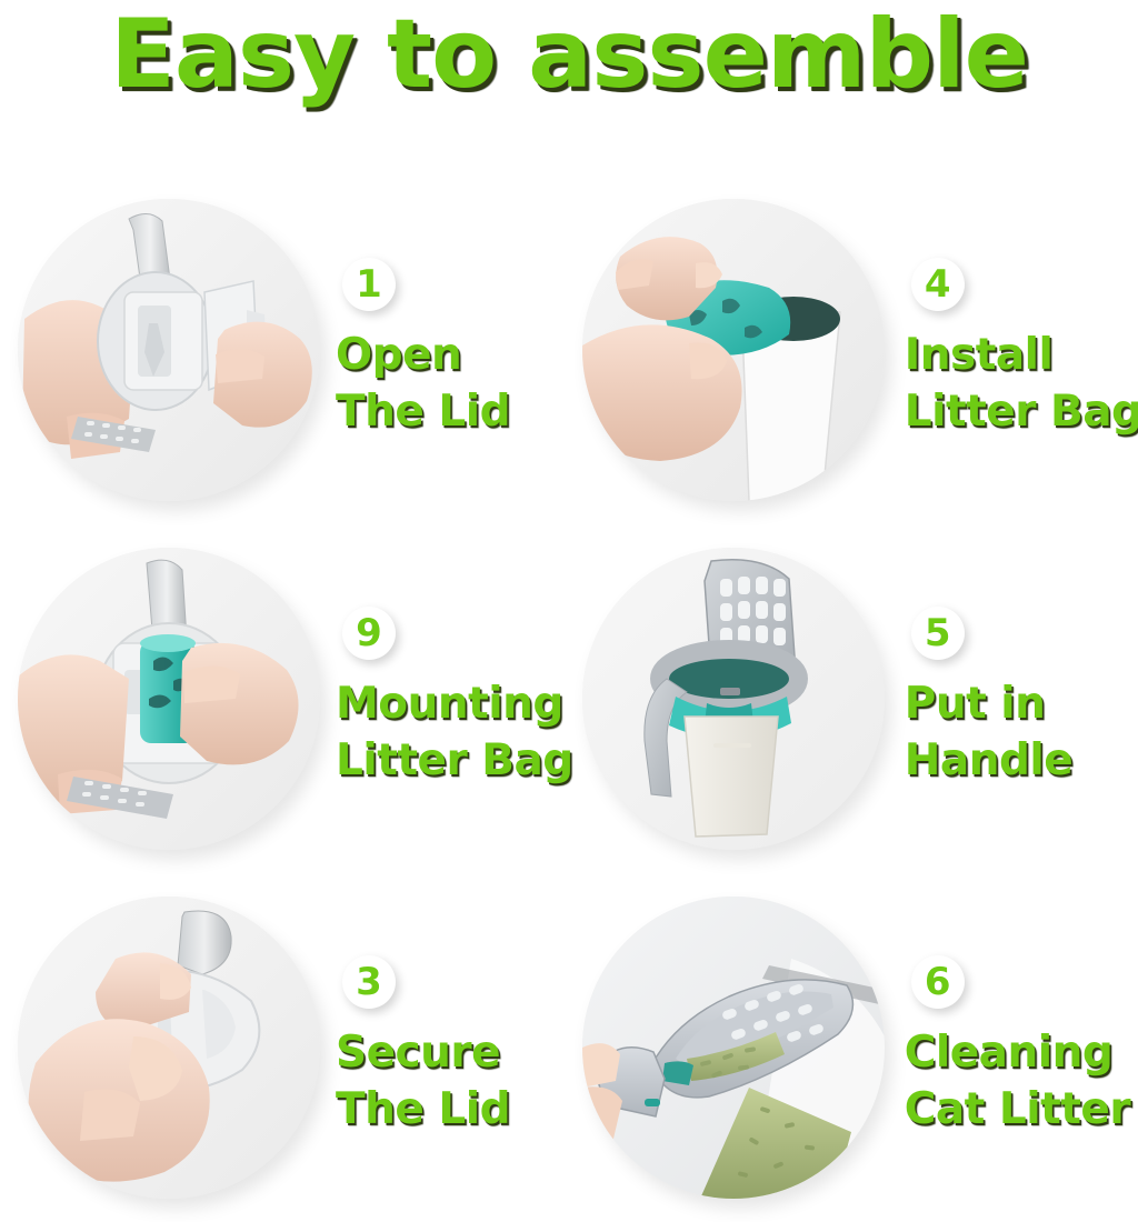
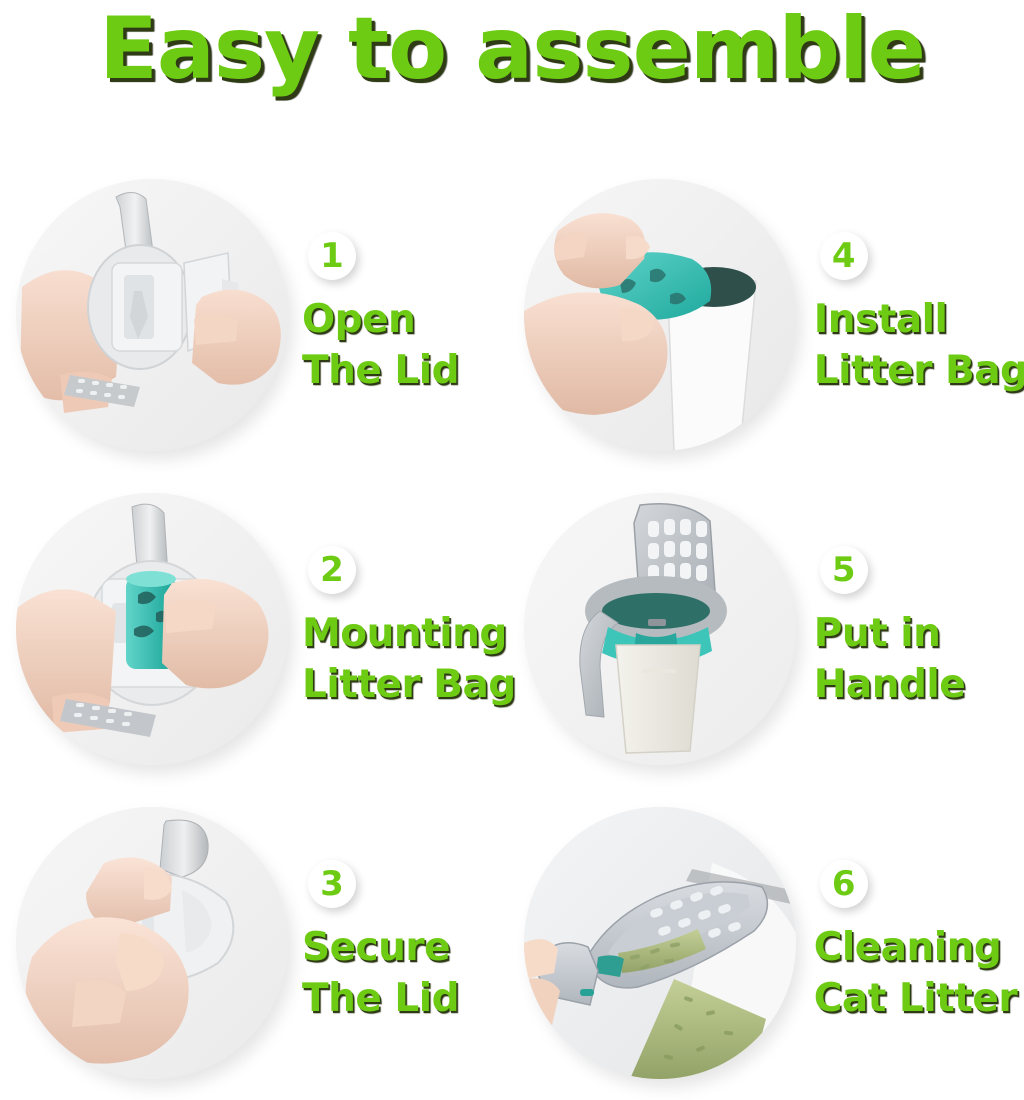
  Easy to assemble
  1
  Open
  The Lid
  4
  Install
  Litter Bag
- 9
+ 2
  Mounting
  Litter Bag
  5
  Put in
  Handle
  3
  Secure
  The Lid
  6
  Cleaning
  Cat Litter
